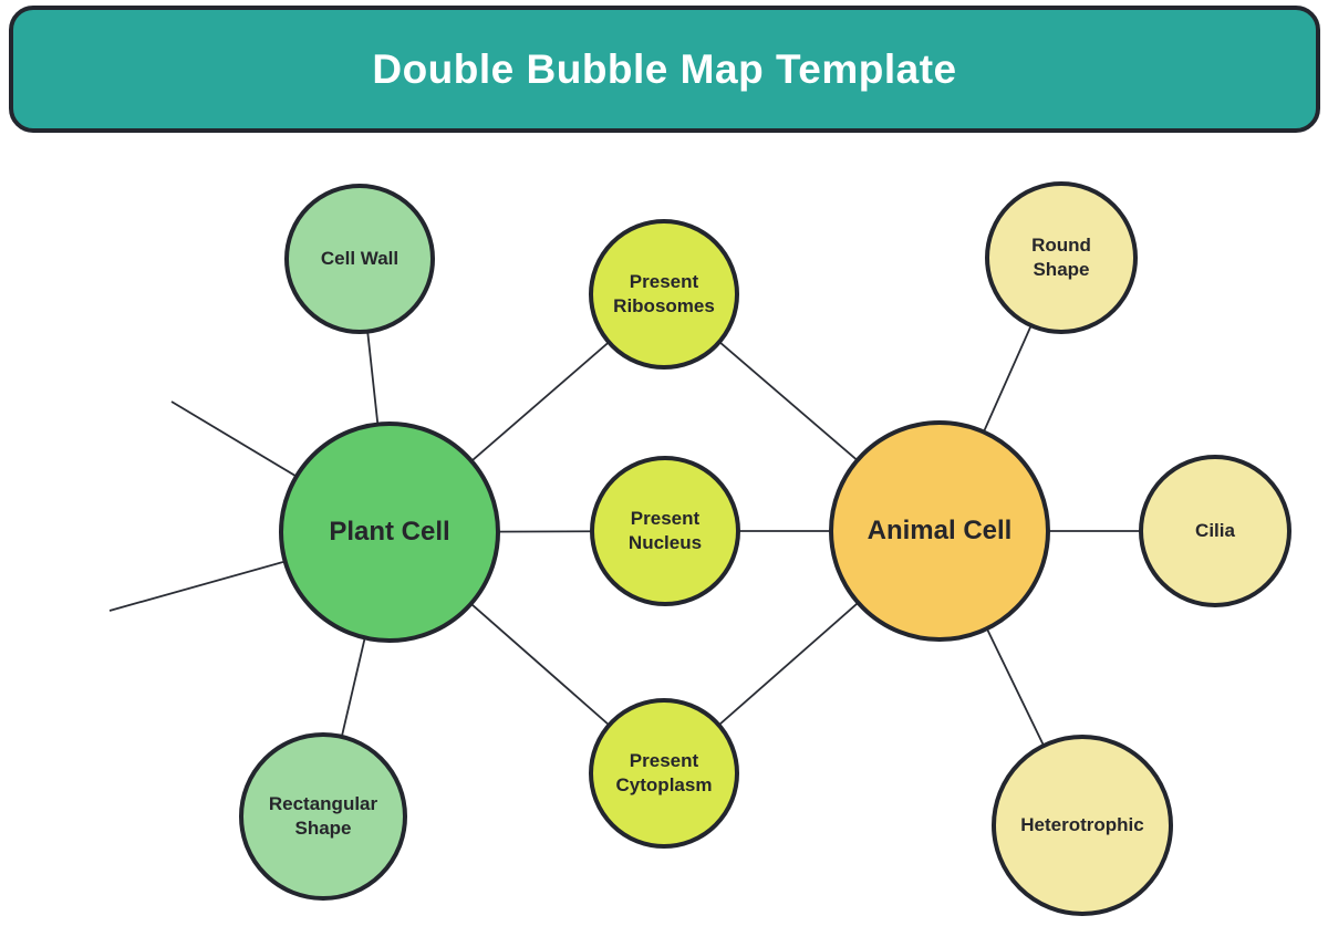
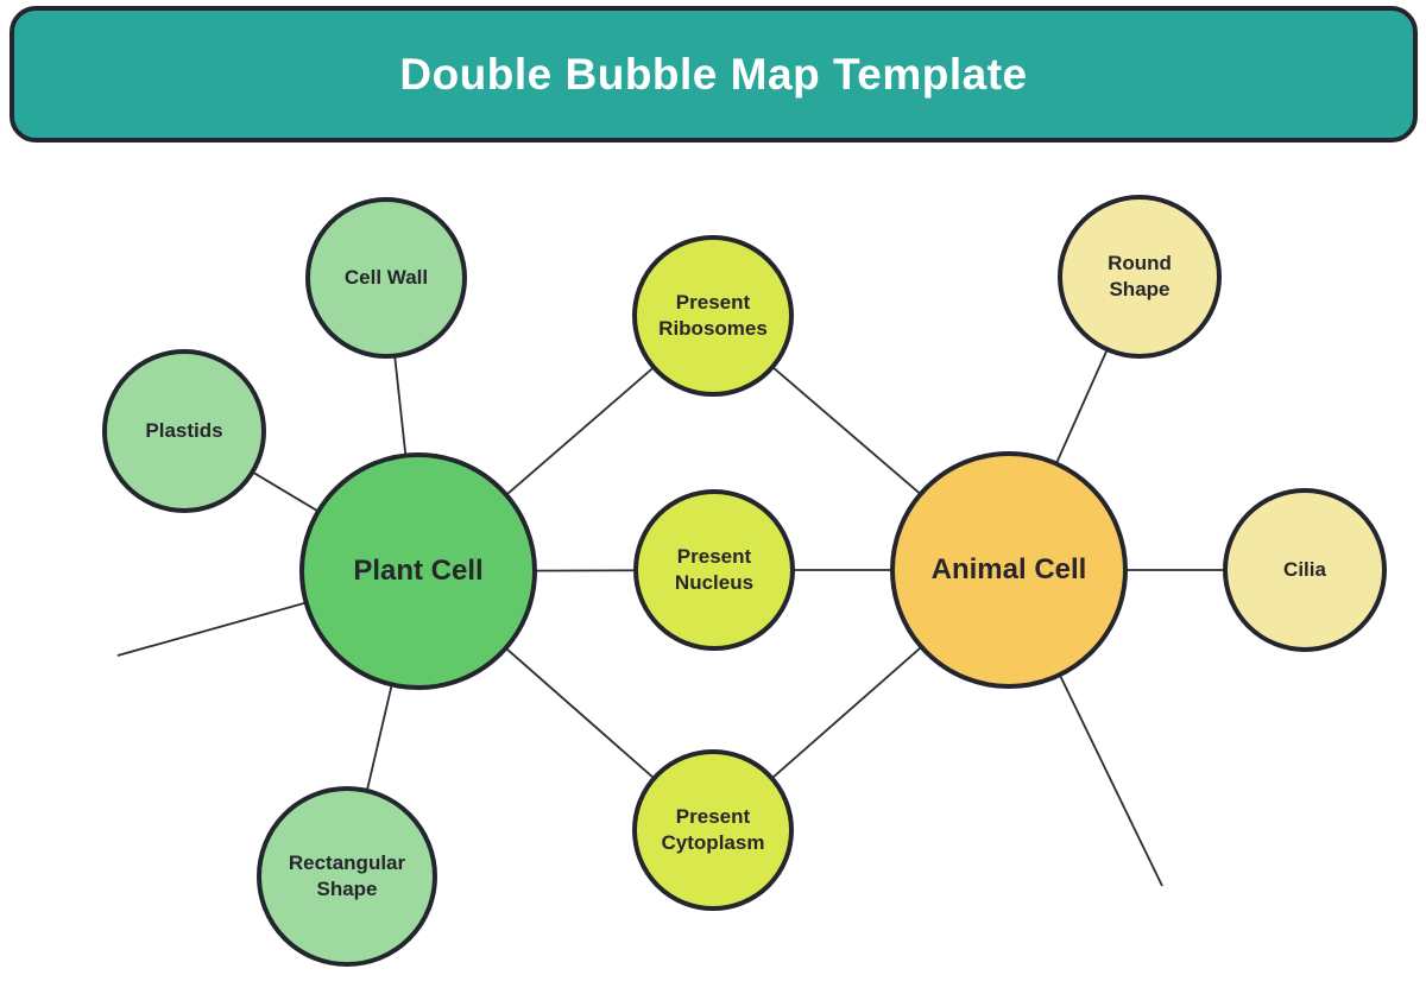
  Double Bubble Map Template
  Plant Cell
  Animal Cell
  Cell Wall
+ Plastids
  Rectangular
  Shape
  Present
  Ribosomes
  Present
  Nucleus
  Present
  Cytoplasm
  Round
  Shape
  Cilia
- Heterotrophic
